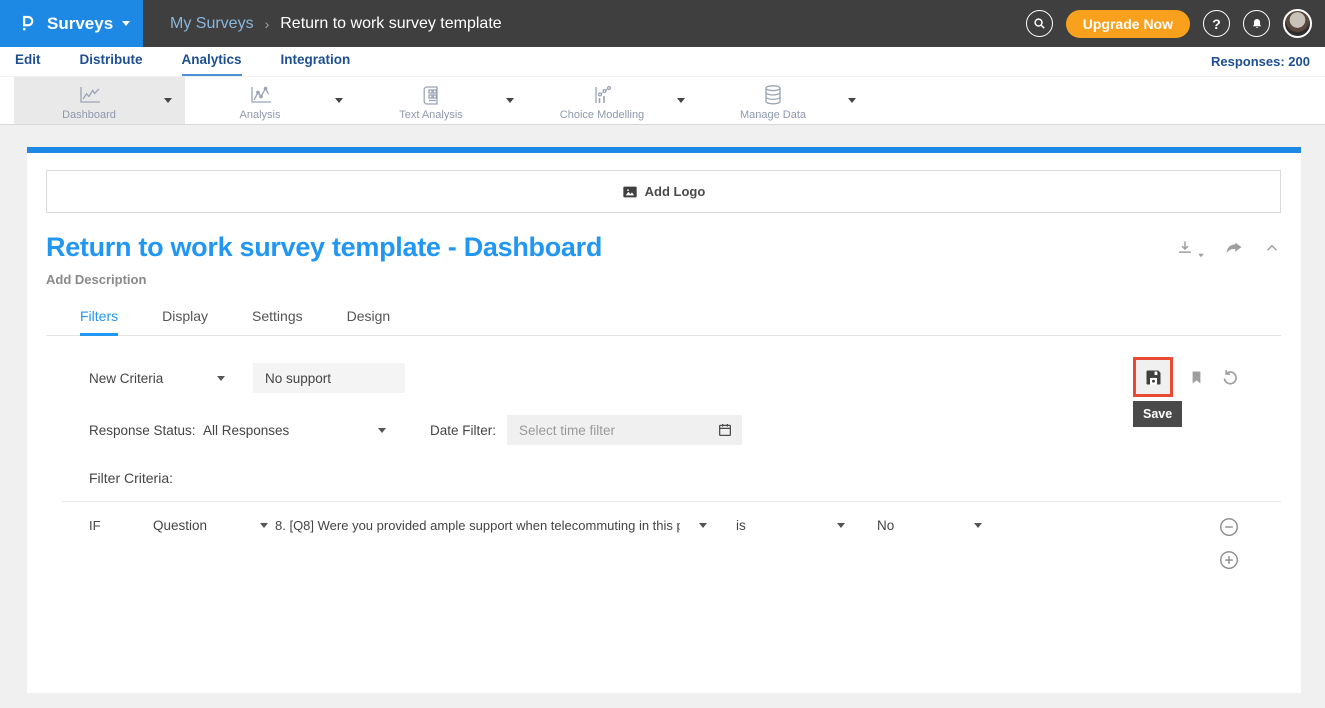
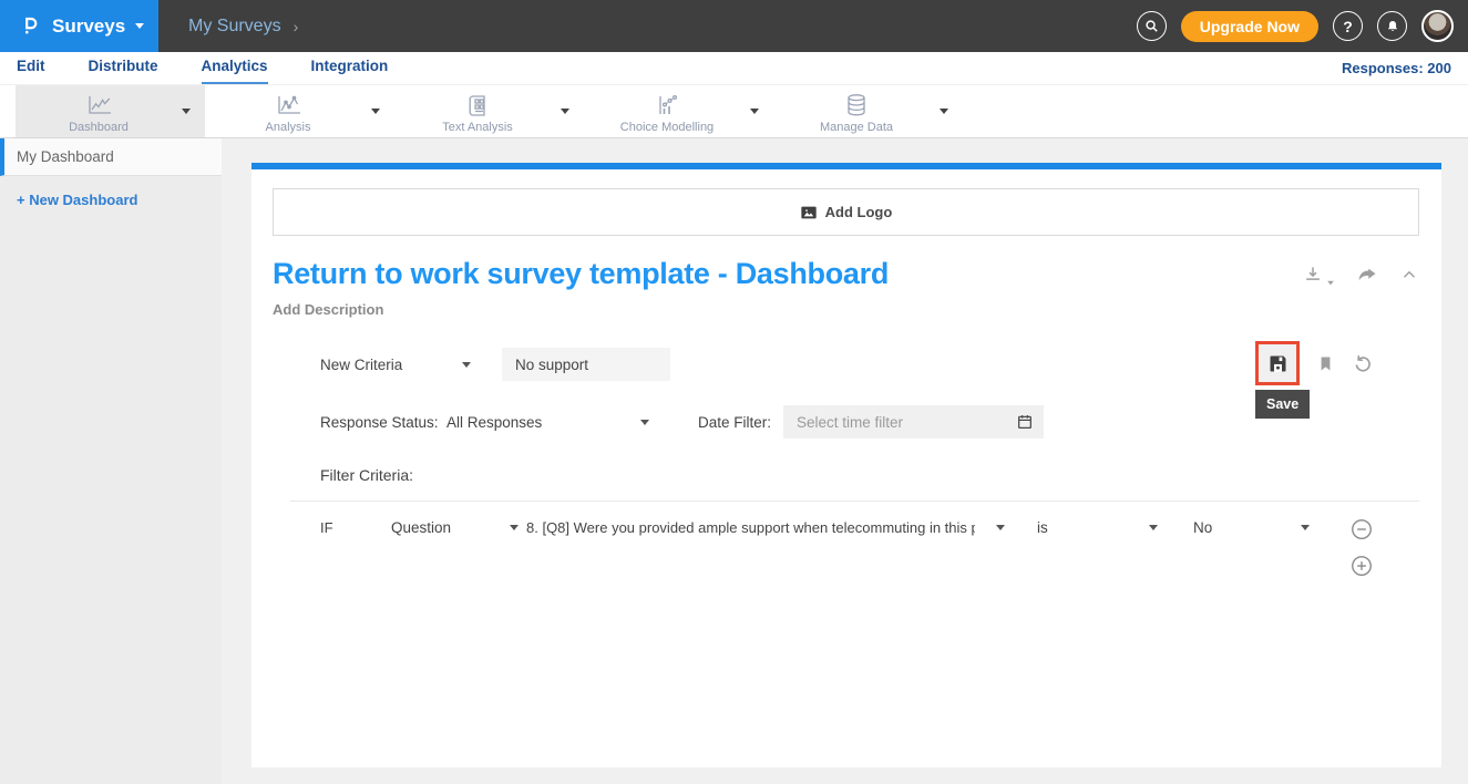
  Surveys
  My Surveys
  ›
- Return to work survey template
  Upgrade Now
  ?
  Edit
  Distribute
  Analytics
  Integration
  Responses: 200
  Dashboard
  Analysis
  Text Analysis
  Choice Modelling
  Manage Data
+ My Dashboard
+ + New Dashboard
  Add Logo
  Return to work survey template - Dashboard
  Add Description
- Filters
- Display
- Settings
- Design
  New Criteria
  No support
  Save
  Response Status:
  All Responses
  Date Filter:
  Select time filter
  Filter Criteria:
  IF
  Question
  8. [Q8] Were you provided ample support when telecommuting in this
  is
  No
